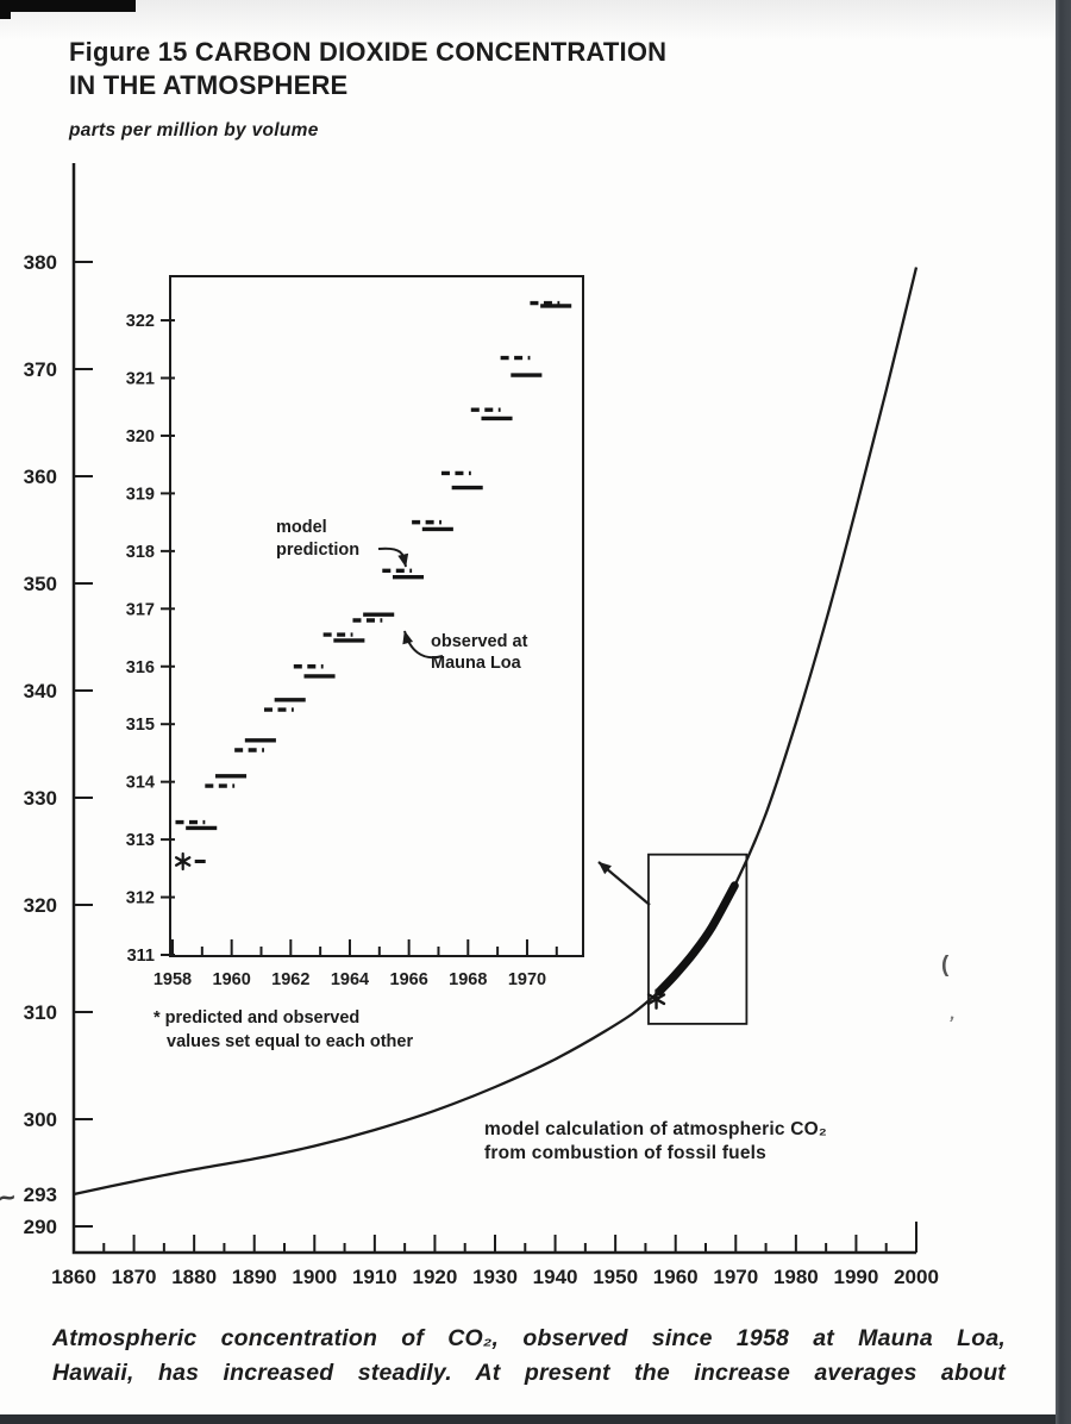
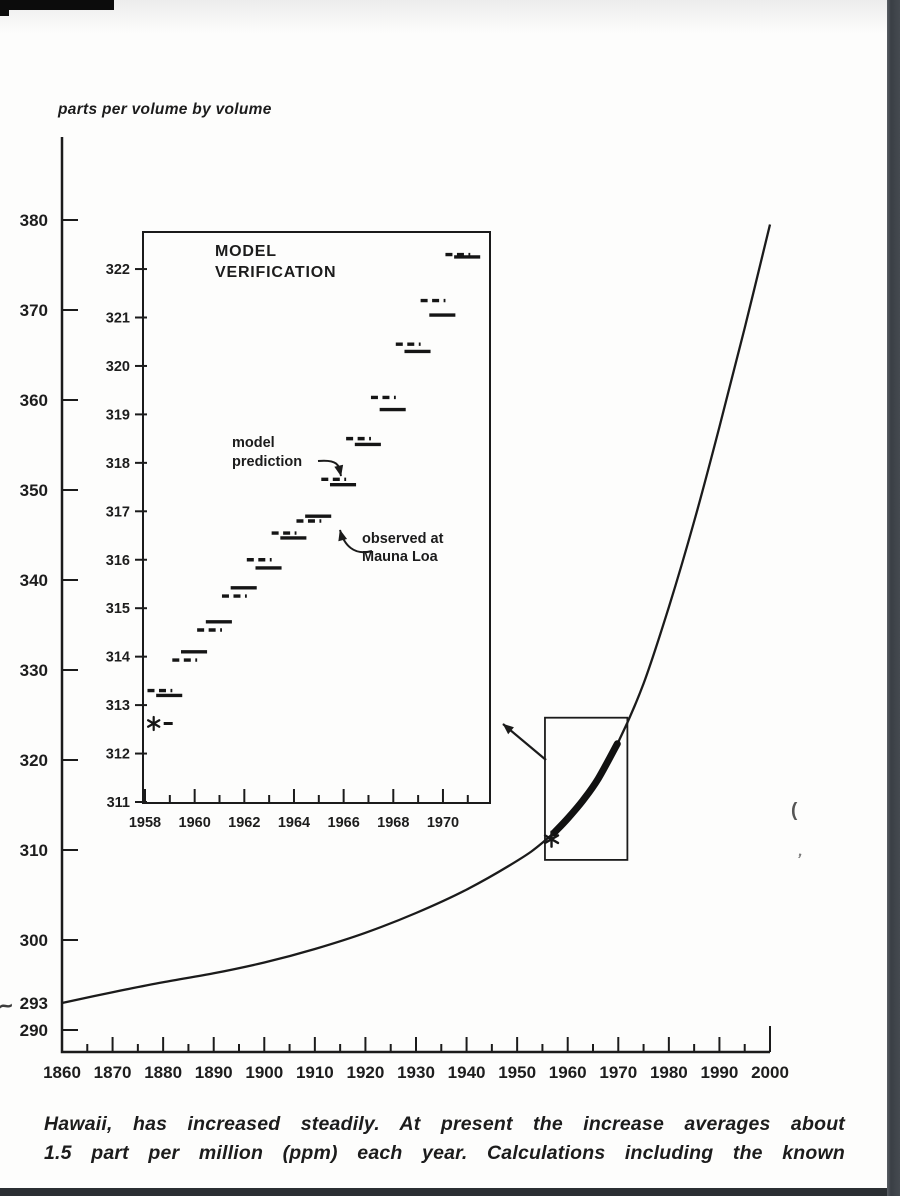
- Figure 15 CARBON DIOXIDE CONCENTRATION
- IN THE ATMOSPHERE
- parts per million by volume
+ parts per volume by volume
  290
  300
  310
  320
  330
  340
  350
  360
  370
  380
  293
  1860
  1870
  1880
  1890
  1900
  1910
  1920
  1930
  1940
  1950
  1960
  1970
  1980
  1990
  2000
  311
  312
  313
  314
  315
  316
  317
  318
  319
  320
  321
  322
  1958
  1960
  1962
  1964
  1966
  1968
  1970
+ MODEL
+ VERIFICATION
  model
  prediction
  observed at
  Mauna Loa
- model calculation of atmospheric CO₂
- from combustion of fossil fuels
- * predicted and observed
- values set equal to each other
- Atmospheric concentration of CO₂, observed since 1958 at Mauna Loa,
  Hawaii, has increased steadily. At present the increase averages about
+ 1.5 part per million (ppm) each year. Calculations including the known
  (
